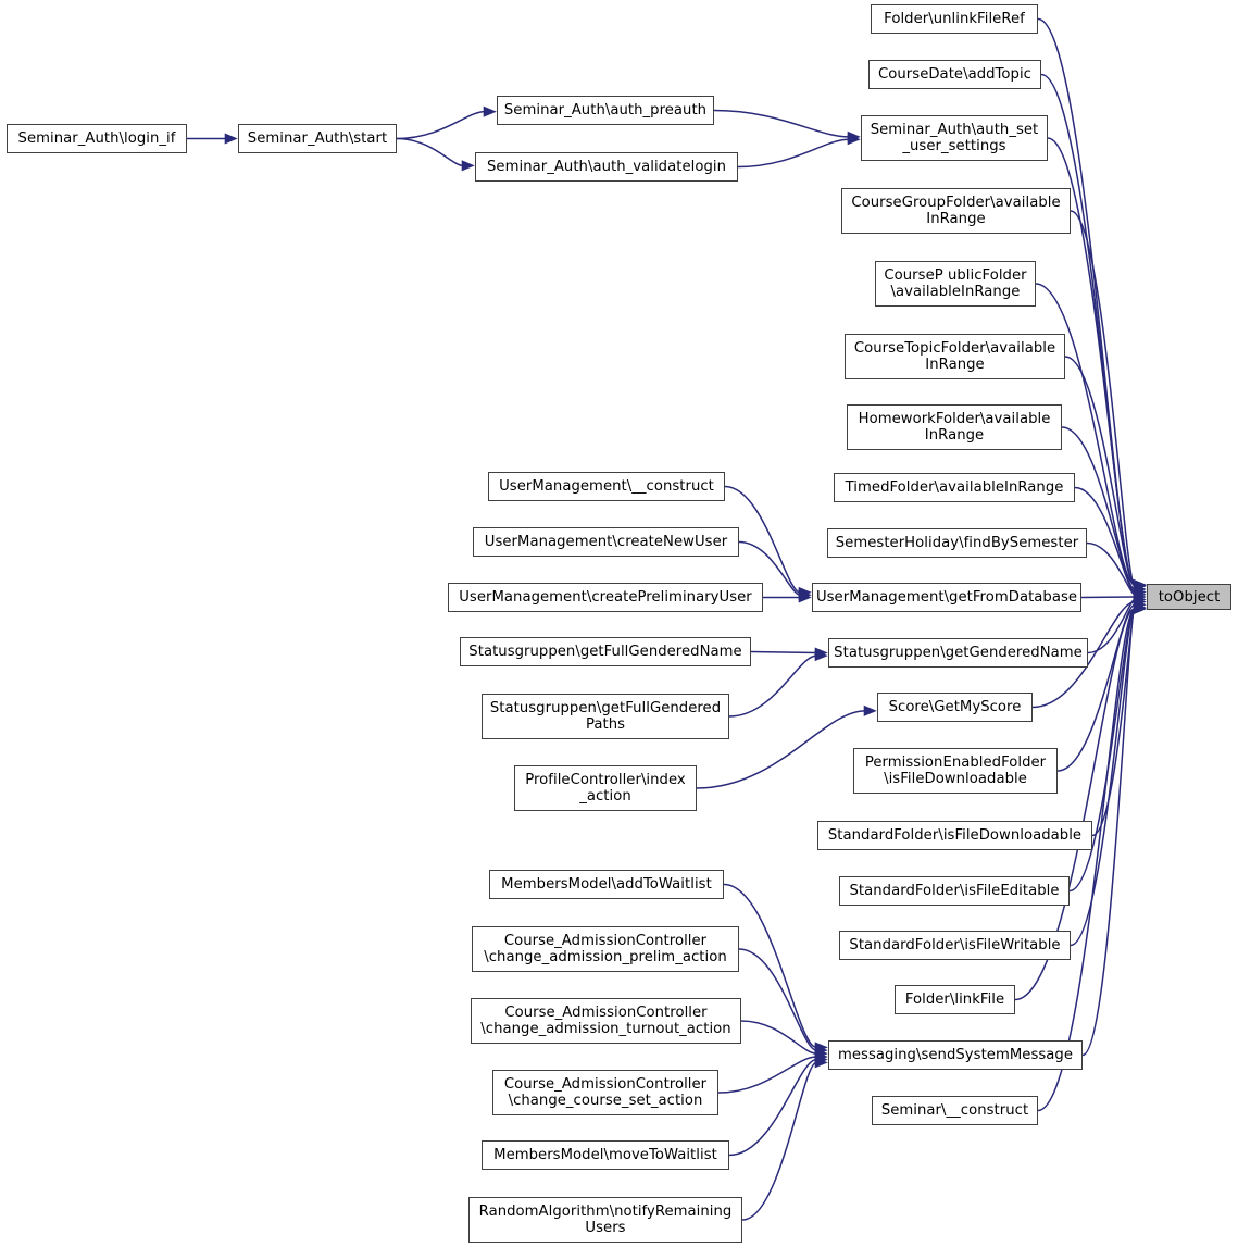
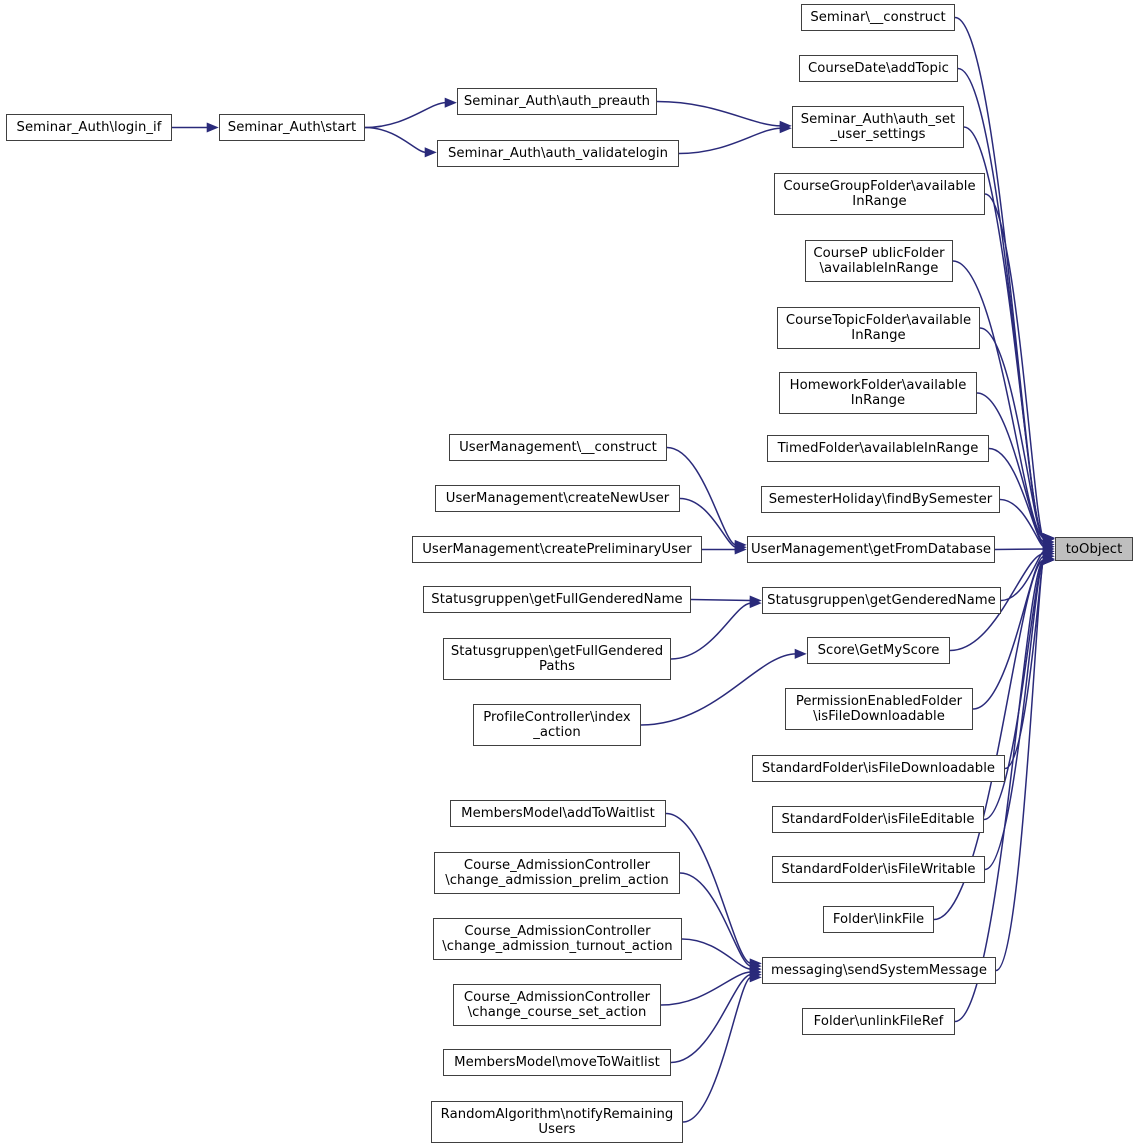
  Seminar_Auth\login_if
  Seminar_Auth\start
  Seminar_Auth\auth_preauth
  Seminar_Auth\auth_validatelogin
- Folder\unlinkFileRef
+ Seminar\__construct
  CourseDate\addTopic
  Seminar_Auth\auth_set
  _user_settings
  CourseGroupFolder\available
  InRange
  CourseP ublicFolder
  \availableInRange
  CourseTopicFolder\available
  InRange
  HomeworkFolder\available
  InRange
  TimedFolder\availableInRange
  SemesterHoliday\findBySemester
  UserManagement\getFromDatabase
  Statusgruppen\getGenderedName
  Score\GetMyScore
  PermissionEnabledFolder
  \isFileDownloadable
  StandardFolder\isFileDownloadable
  StandardFolder\isFileEditable
  StandardFolder\isFileWritable
  Folder\linkFile
  messaging\sendSystemMessage
- Seminar\__construct
+ Folder\unlinkFileRef
  toObject
  UserManagement\__construct
  UserManagement\createNewUser
  UserManagement\createPreliminaryUser
  Statusgruppen\getFullGenderedName
  Statusgruppen\getFullGendered
  Paths
  ProfileController\index
  _action
  MembersModel\addToWaitlist
  Course_AdmissionController
  \change_admission_prelim_action
  Course_AdmissionController
  \change_admission_turnout_action
  Course_AdmissionController
  \change_course_set_action
  MembersModel\moveToWaitlist
  RandomAlgorithm\notifyRemaining
  Users
